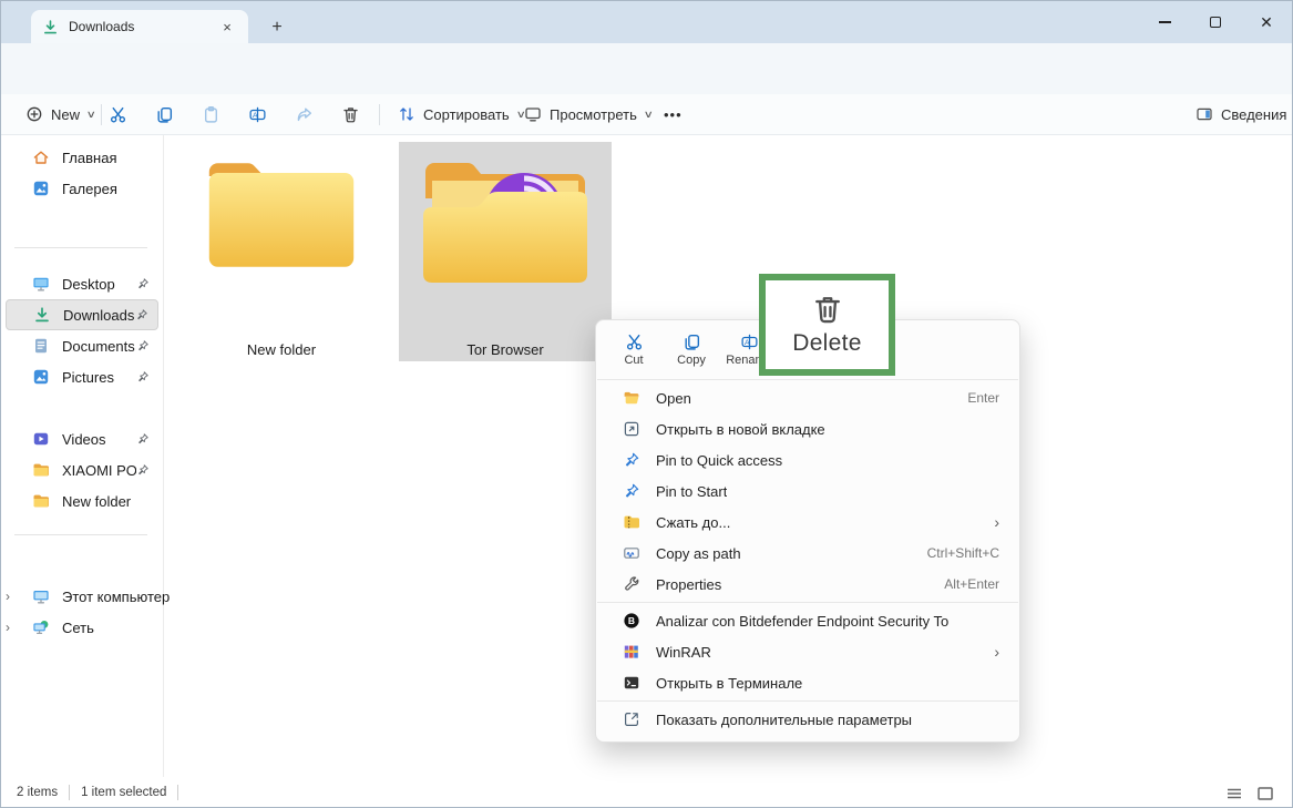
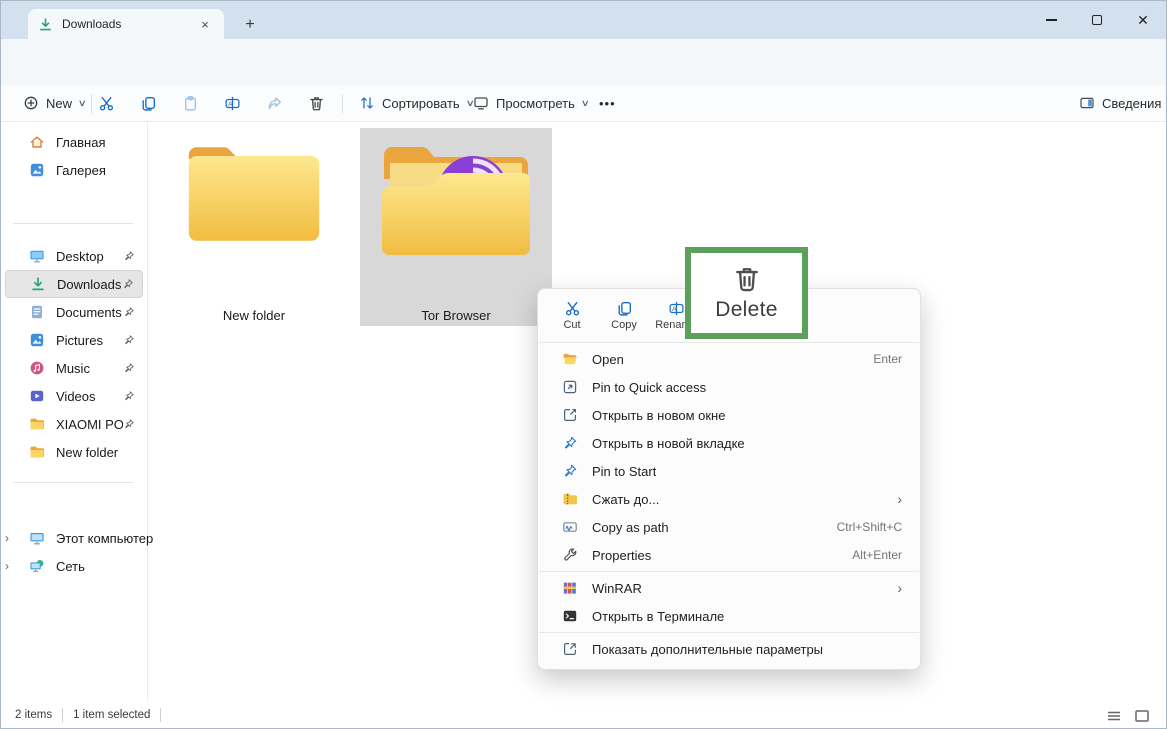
  Downloads
  ×
  +
  ✕
  New
  ∨
  Сортировать
  ∨
  Просмотреть
  ∨
  •••
  Сведения
  Главная
  Галерея
  Desktop
  Downloads
  Documents
  Pictures
+ Music
  Videos
  XIAOMI PO
  New folder
  ›
  Этот компьютер
  ›
  Сеть
  New folder
  Tor Browser
  Cut
  Copy
  Open
  Enter
- Открыть в новой вкладке
+ Pin to Quick access
+ Открыть в новом окне
- Pin to Quick access
+ Открыть в новой вкладке
  Pin to Start
  Сжать до...
  ›
  Copy as path
  Ctrl+Shift+C
  Properties
  Alt+Enter
- Analizar con Bitdefender Endpoint Security To
  WinRAR
  ›
  Открыть в Терминале
  Показать дополнительные параметры
  Delete
  2 items
  1 item selected
